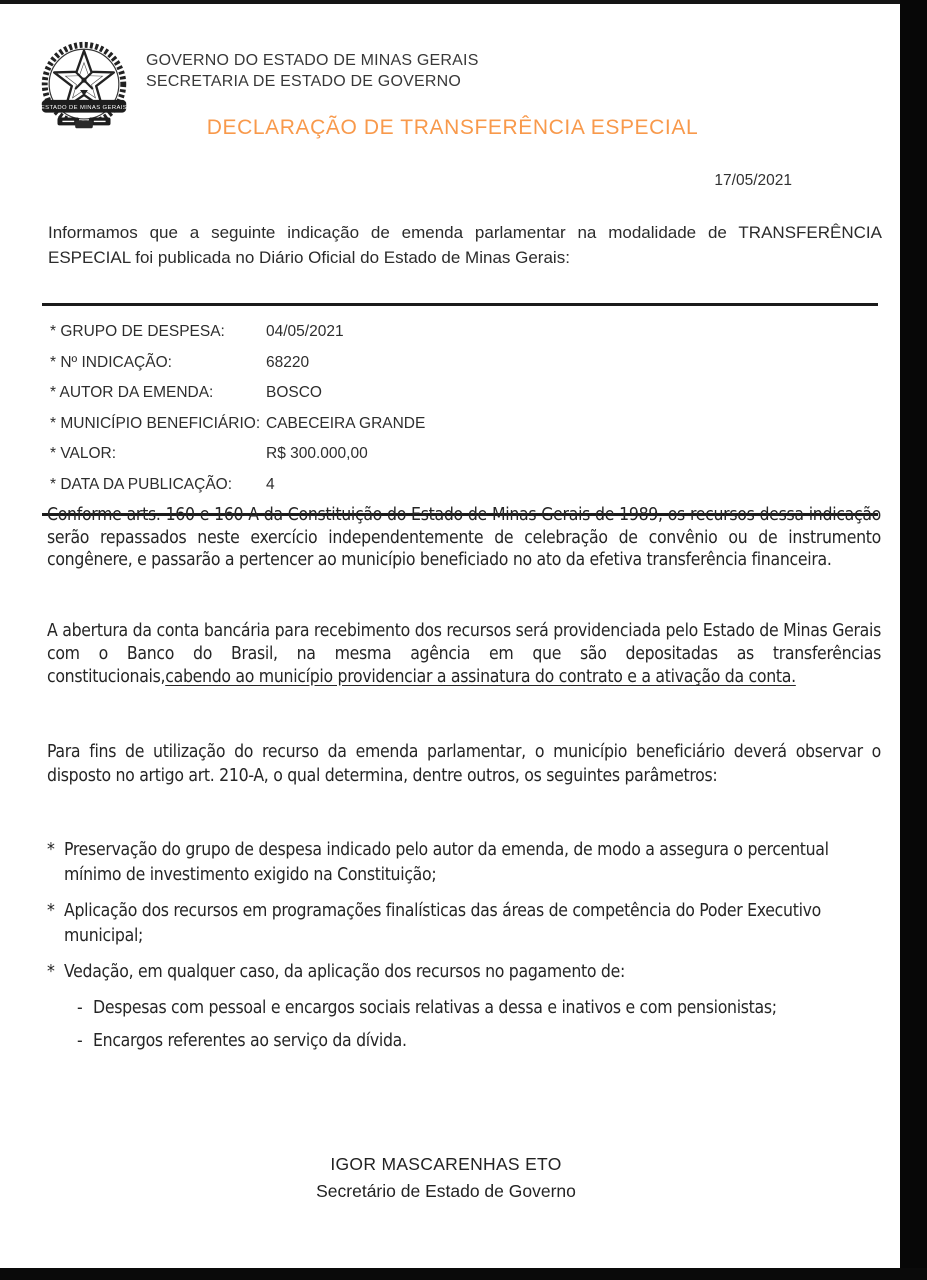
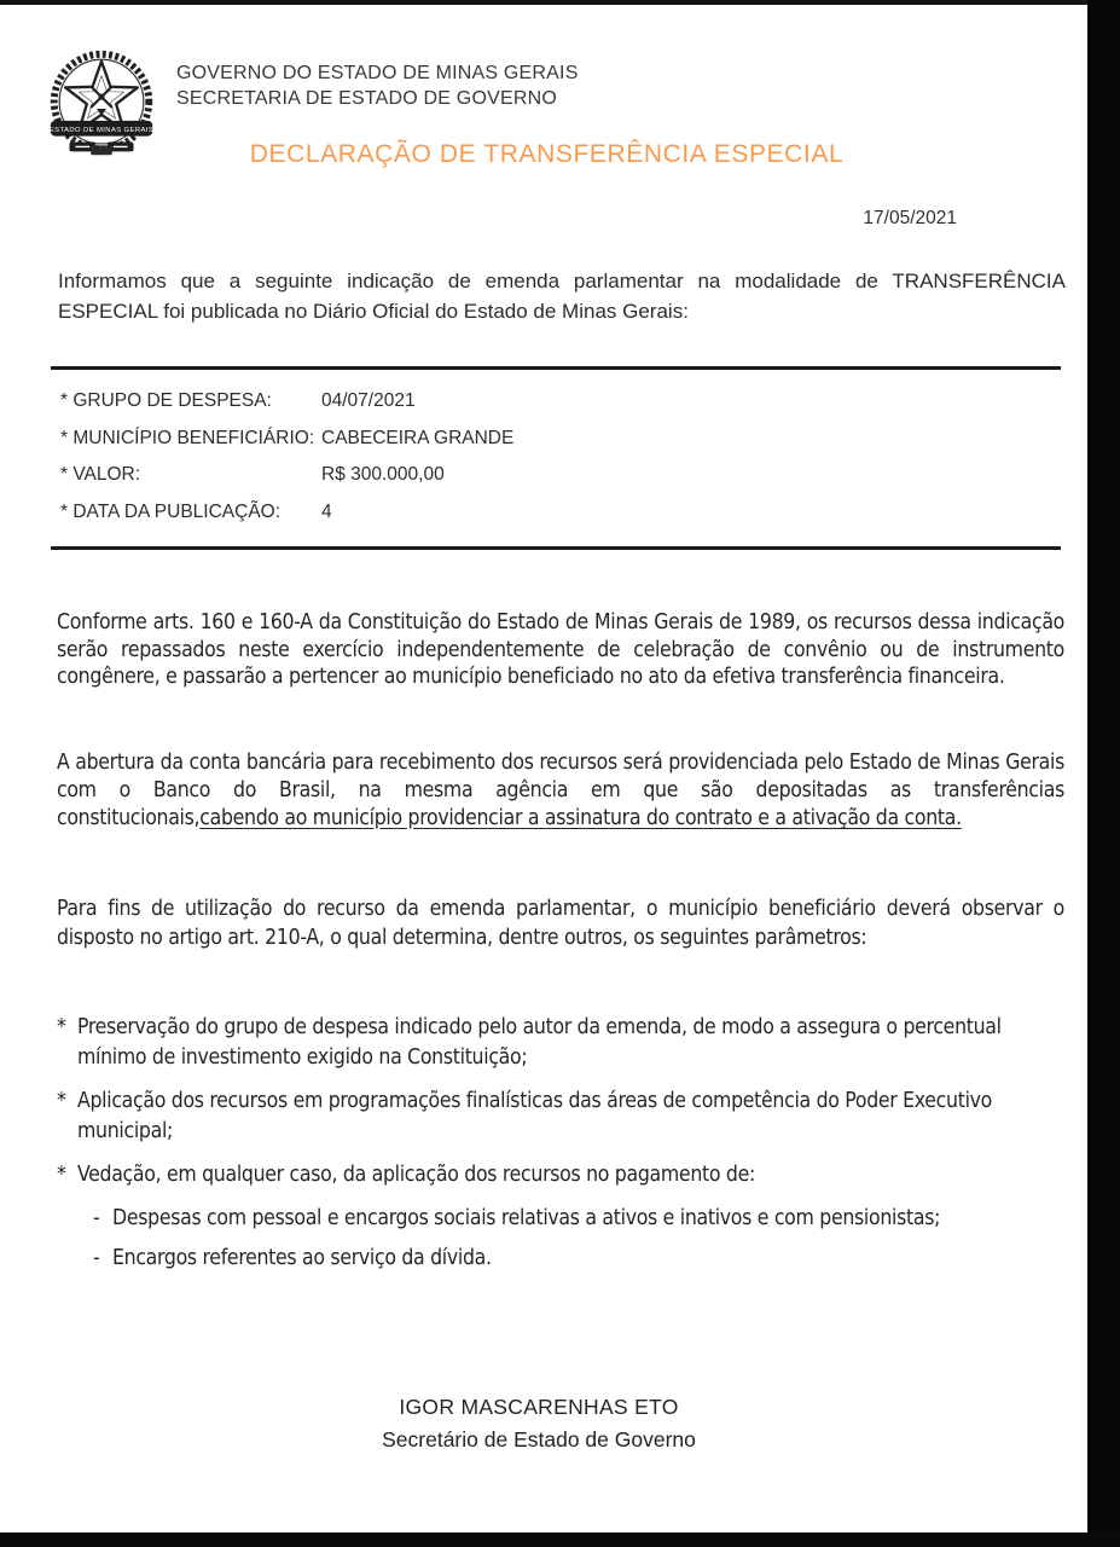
  GOVERNO DO ESTADO DE MINAS GERAIS
  SECRETARIA DE ESTADO DE GOVERNO
  DECLARAÇÃO DE TRANSFERÊNCIA ESPECIAL
  17/05/2021
  Informamos que a seguinte indicação de emenda parlamentar na modalidade de TRANSFERÊNCIA ESPECIAL foi publicada no Diário Oficial do Estado de Minas Gerais:
  * GRUPO DE DESPESA:
- 04/05/2021
+ 04/07/2021
- * Nº INDICAÇÃO:
- 68220
- * AUTOR DA EMENDA:
- BOSCO
  * MUNICÍPIO BENEFICIÁRIO:
  CABECEIRA GRANDE
  * VALOR:
  R$ 300.000,00
  * DATA DA PUBLICAÇÃO:
  4
  Conforme arts. 160 e 160-A da Constituição do Estado de Minas Gerais de 1989, os recursos dessa indicação serão repassados neste exercício independentemente de celebração de convênio ou de instrumento congênere, e passarão a pertencer ao município beneficiado no ato da efetiva transferência financeira.
  A abertura da conta bancária para recebimento dos recursos será providenciada pelo Estado de Minas Gerais com o Banco do Brasil, na mesma agência em que são depositadas as transferências constitucionais,cabendo ao município providenciar a assinatura do contrato e a ativação da conta.
  Para fins de utilização do recurso da emenda parlamentar, o município beneficiário deverá observar o disposto no artigo art. 210-A, o qual determina, dentre outros, os seguintes parâmetros:
  *
  Preservação do grupo de despesa indicado pelo autor da emenda, de modo a assegura o percentual mínimo de investimento exigido na Constituição;
  *
  Aplicação dos recursos em programações finalísticas das áreas de competência do Poder Executivo municipal;
  *
  Vedação, em qualquer caso, da aplicação dos recursos no pagamento de:
  -
- Despesas com pessoal e encargos sociais relativas a dessa e inativos e com pensionistas;
+ Despesas com pessoal e encargos sociais relativas a ativos e inativos e com pensionistas;
  -
  Encargos referentes ao serviço da dívida.
  IGOR MASCARENHAS ETO
  Secretário de Estado de Governo
